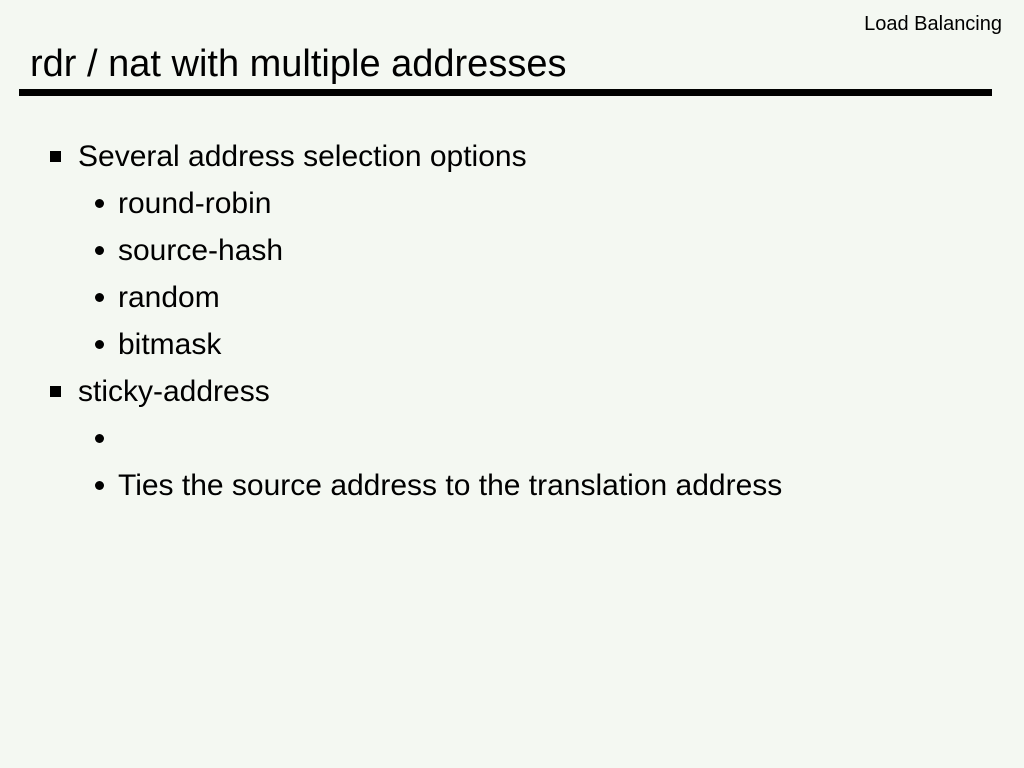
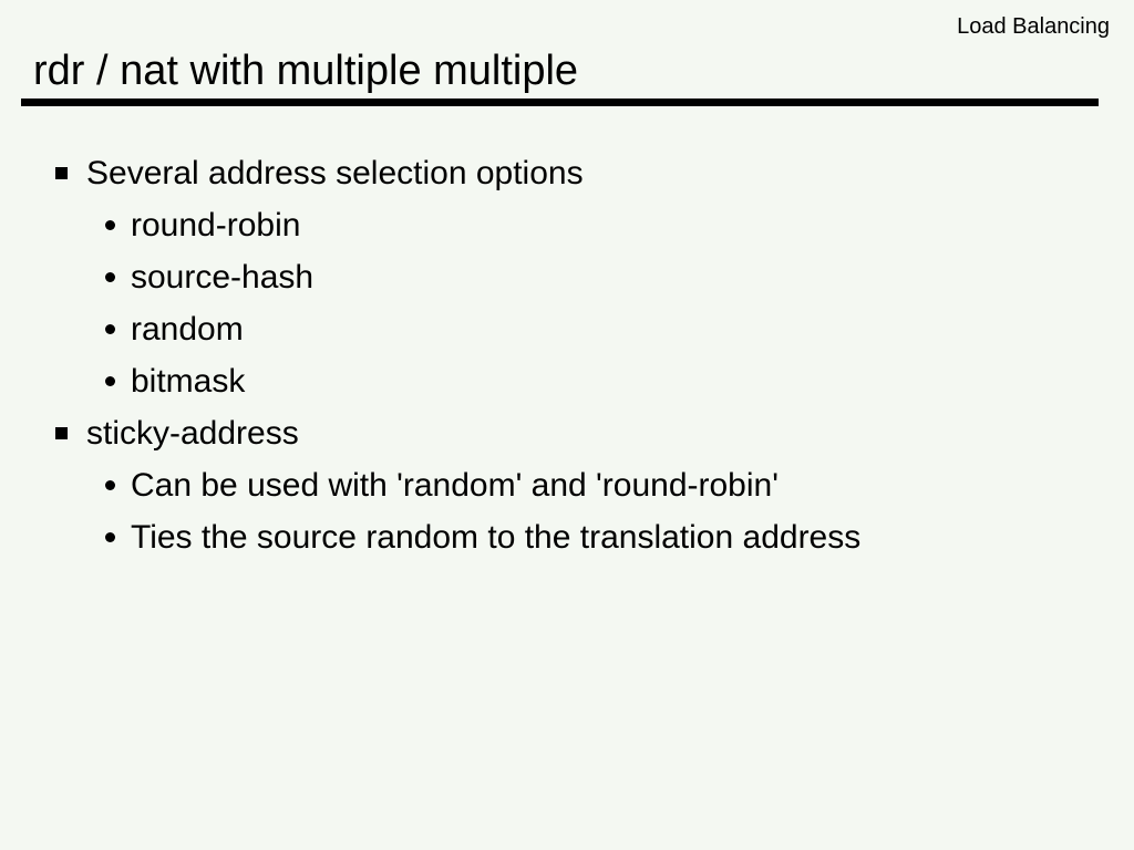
  Load Balancing
- rdr / nat with multiple addresses
+ rdr / nat with multiple multiple
  Several address selection options
  round-robin
  source-hash
  random
  bitmask
  sticky-address
+ Can be used with 'random' and 'round-robin'
- Ties the source address to the translation address
+ Ties the source random to the translation address
